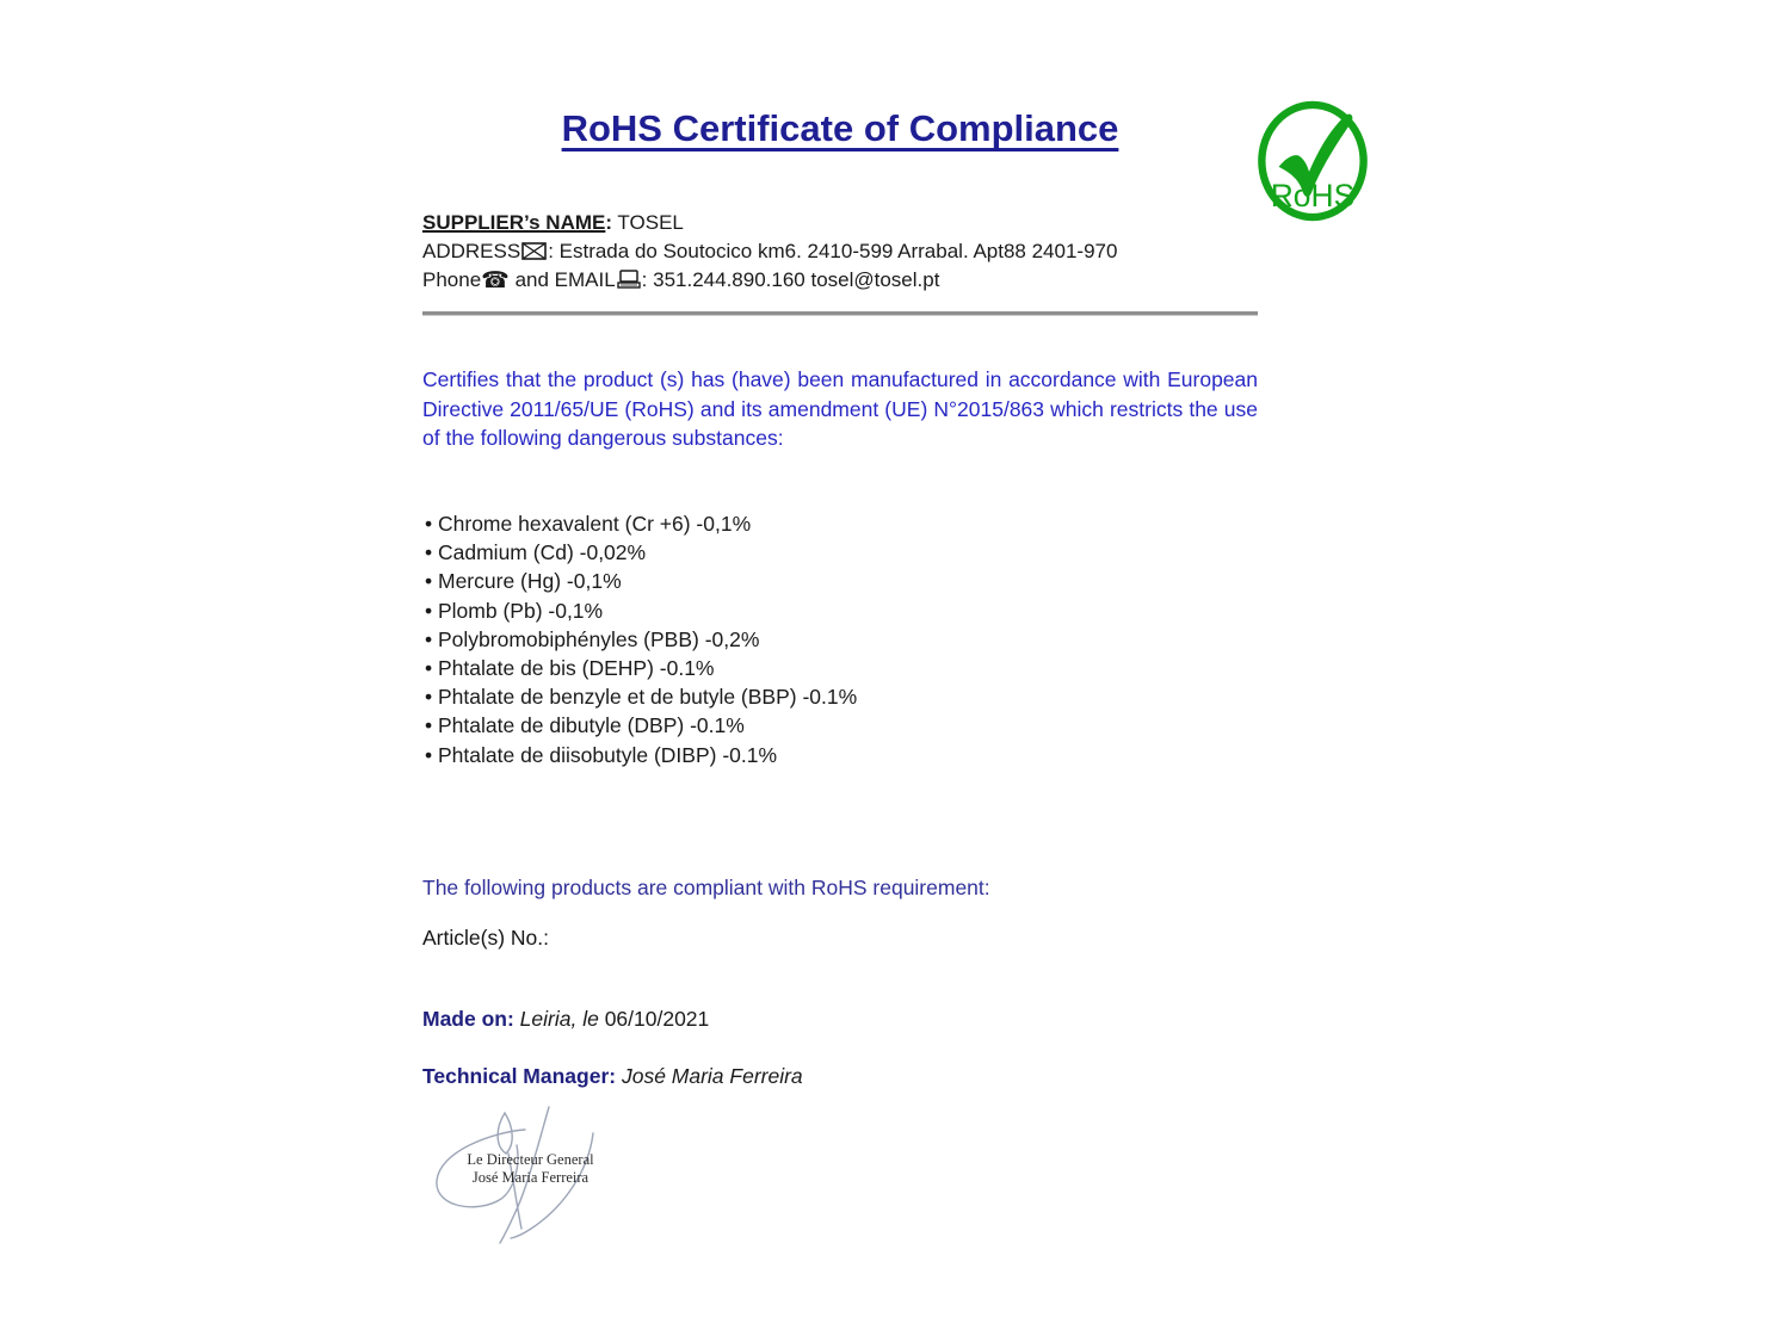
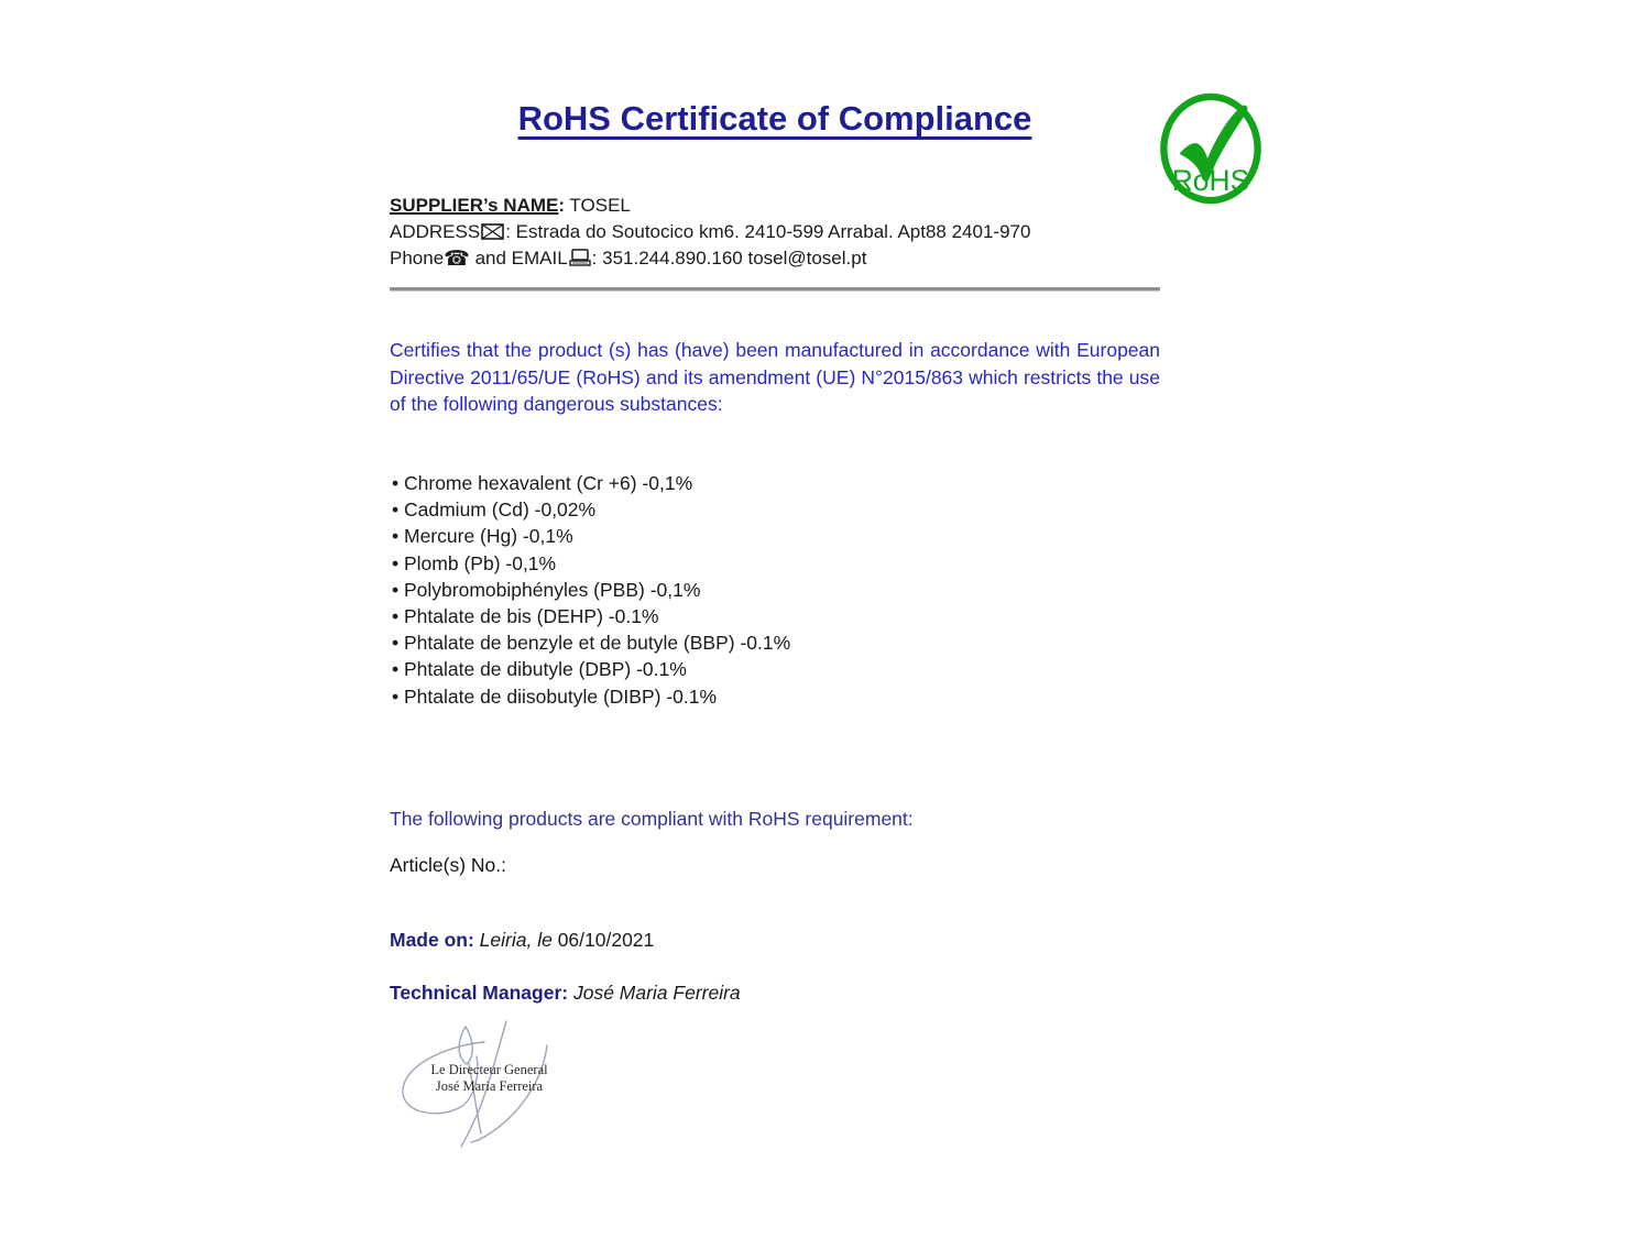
  RoHS Certificate of Compliance
  RoHS
  SUPPLIER’s NAME: TOSEL
  ADDRESS : Estrada do Soutocico km6. 2410-599 Arrabal. Apt88 2401-970
  Phone☎ and EMAIL : 351.244.890.160 tosel@tosel.pt
  Certifies that the product (s) has (have) been manufactured in accordance with European Directive 2011/65/UE (RoHS) and its amendment (UE) N°2015/863 which restricts the use of the following dangerous substances:
  Chrome hexavalent (Cr +6) -0,1%
  Cadmium (Cd) -0,02%
  Mercure (Hg) -0,1%
  Plomb (Pb) -0,1%
- Polybromobiphényles (PBB) -0,2%
+ Polybromobiphényles (PBB) -0,1%
  Phtalate de bis (DEHP) -0.1%
  Phtalate de benzyle et de butyle (BBP) -0.1%
  Phtalate de dibutyle (DBP) -0.1%
  Phtalate de diisobutyle (DIBP) -0.1%
  The following products are compliant with RoHS requirement:
  Article(s) No.:
  Made on: Leiria, le 06/10/2021
  Technical Manager: José Maria Ferreira
  Le Directeur General
  José Maria Ferreira
